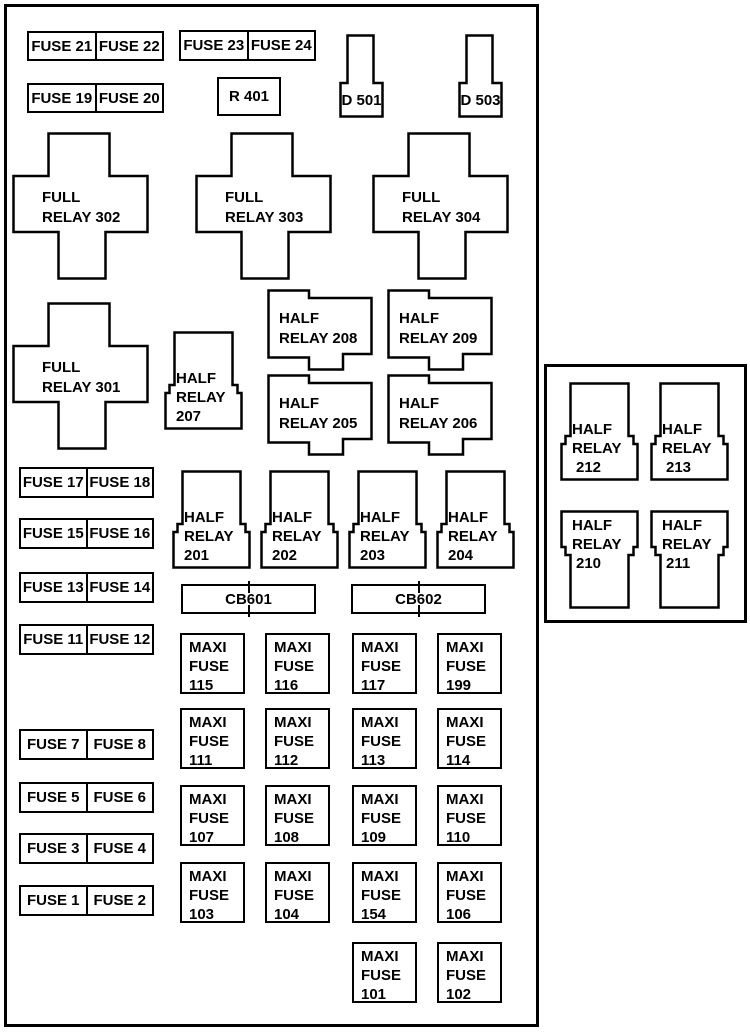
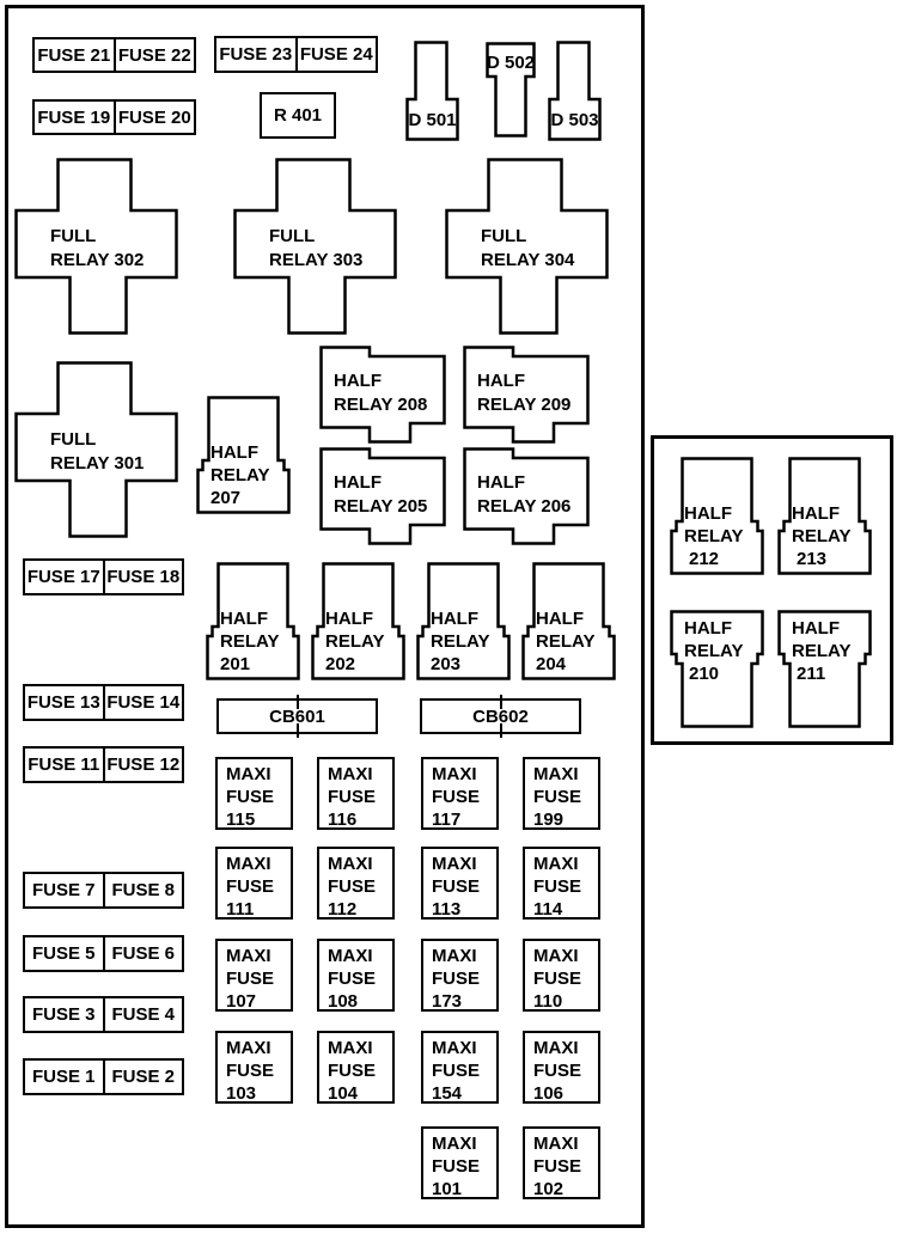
  FUSE 21
  FUSE 22
  FUSE 19
  FUSE 20
  FUSE 23
  FUSE 24
  R 401
  D 501
+ D 502
  D 503
  FULL
  RELAY 302
  FULL
  RELAY 303
  FULL
  RELAY 304
  FULL
  RELAY 301
  HALF
  RELAY 208
  HALF
  RELAY 209
  HALF
  RELAY 205
  HALF
  RELAY 206
  HALF
  RELAY
  207
  HALF
  RELAY
  201
  HALF
  RELAY
  202
  HALF
  RELAY
  203
  HALF
  RELAY
  204
  FUSE 17
  FUSE 18
- FUSE 15
- FUSE 16
  FUSE 13
  FUSE 14
  FUSE 11
  FUSE 12
  FUSE 7
  FUSE 8
  FUSE 5
  FUSE 6
  FUSE 3
  FUSE 4
  FUSE 1
  FUSE 2
  CB601
  CB602
  MAXI
  FUSE
  115
  MAXI
  FUSE
  116
  MAXI
  FUSE
  117
  MAXI
  FUSE
  199
  MAXI
  FUSE
  111
  MAXI
  FUSE
  112
  MAXI
  FUSE
  113
  MAXI
  FUSE
  114
  MAXI
  FUSE
  107
  MAXI
  FUSE
  108
  MAXI
  FUSE
- 109
+ 173
  MAXI
  FUSE
  110
  MAXI
  FUSE
  103
  MAXI
  FUSE
  104
  MAXI
  FUSE
  154
  MAXI
  FUSE
  106
  MAXI
  FUSE
  101
  MAXI
  FUSE
  102
  HALF
  RELAY
  212
  HALF
  RELAY
  213
  HALF
  RELAY
  210
  HALF
  RELAY
  211
